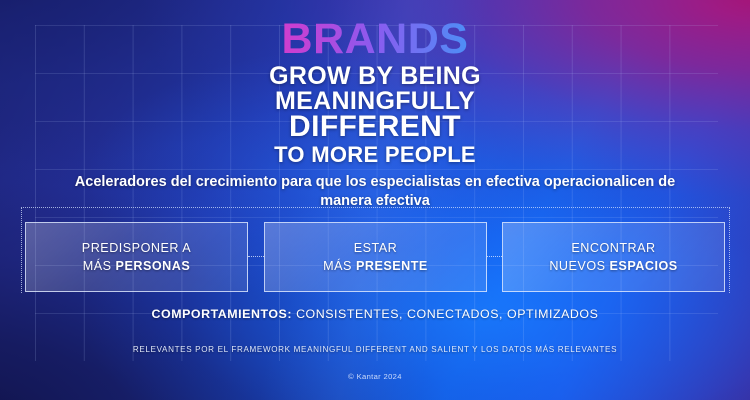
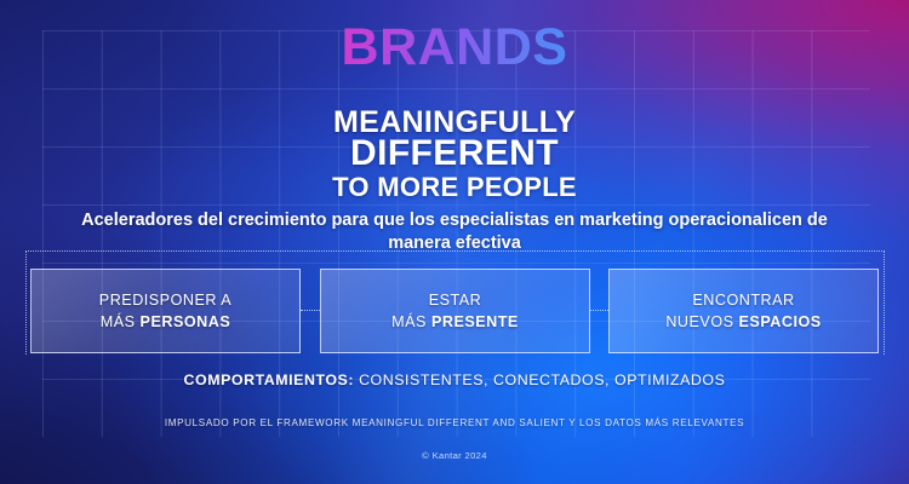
  BRANDS
- GROW BY BEING
  MEANINGFULLY
  DIFFERENT
  TO MORE PEOPLE
- Aceleradores del crecimiento para que los especialistas en efectiva operacionalicen de manera efectiva
+ Aceleradores del crecimiento para que los especialistas en marketing operacionalicen de manera efectiva
  PREDISPONER A
  MÁS PERSONAS
  ESTAR
  MÁS PRESENTE
  ENCONTRAR
  NUEVOS ESPACIOS
  COMPORTAMIENTOS: CONSISTENTES, CONECTADOS, OPTIMIZADOS
- RELEVANTES POR EL FRAMEWORK MEANINGFUL DIFFERENT AND SALIENT Y LOS DATOS MÁS RELEVANTES
+ IMPULSADO POR EL FRAMEWORK MEANINGFUL DIFFERENT AND SALIENT Y LOS DATOS MÁS RELEVANTES
  © Kantar 2024
